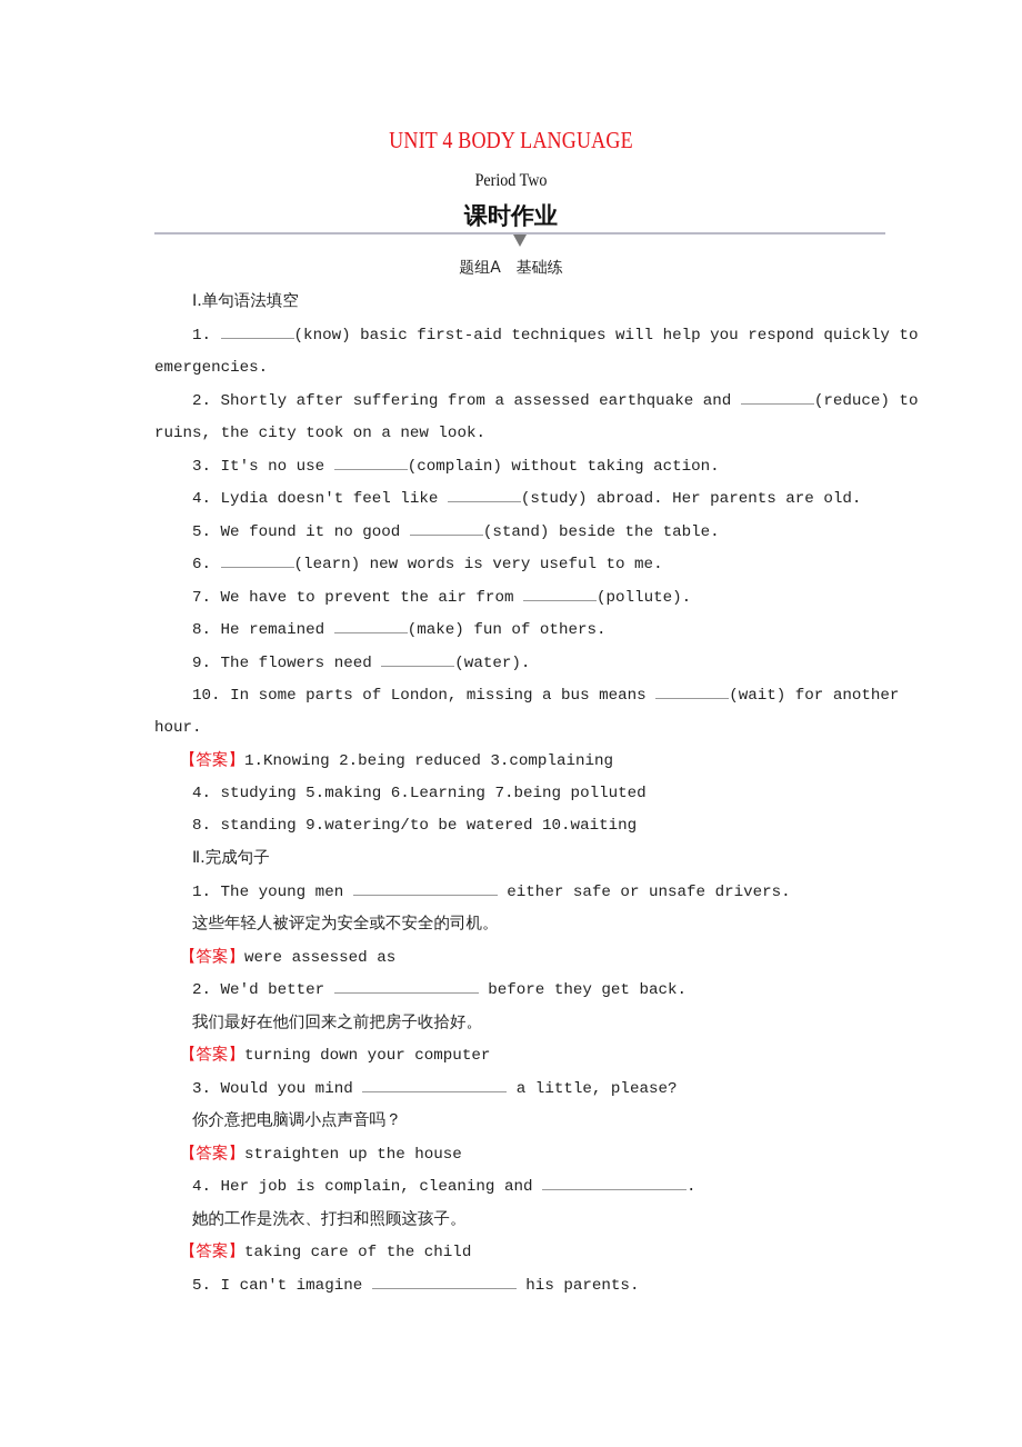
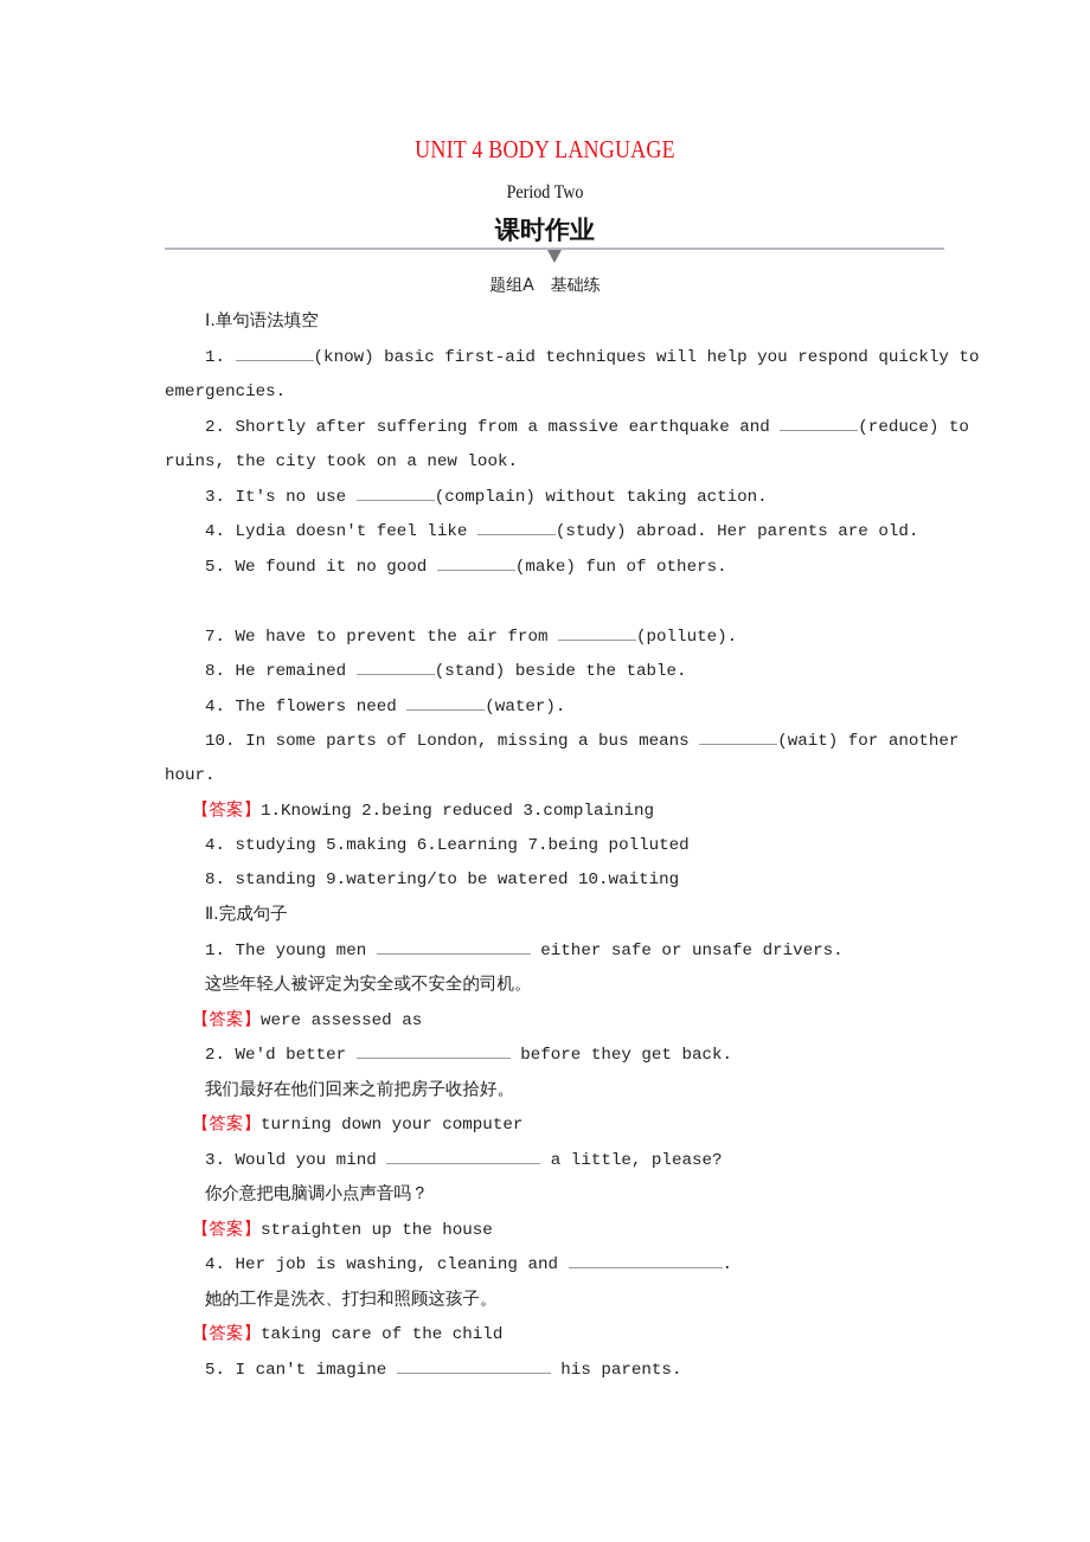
  UNIT 4 BODY LANGUAGE
  Period Two
  课时作业
  题组A 基础练
  Ⅰ.单句语法填空
  1. (know) basic first-aid techniques will help you respond quickly to
  emergencies.
- 2. Shortly after suffering from a assessed earthquake and (reduce) to
+ 2. Shortly after suffering from a massive earthquake and (reduce) to
  ruins, the city took on a new look.
  3. It's no use (complain) without taking action.
  4. Lydia doesn't feel like (study) abroad. Her parents are old.
- 5. We found it no good (stand) beside the table.
+ 5. We found it no good (make) fun of others.
- 6. (learn) new words is very useful to me.
  7. We have to prevent the air from (pollute).
- 8. He remained (make) fun of others.
+ 8. He remained (stand) beside the table.
- 9. The flowers need (water).
+ 4. The flowers need (water).
  10. In some parts of London, missing a bus means (wait) for another
  hour.
  【答案】1.Knowing 2.being reduced 3.complaining
  4. studying 5.making 6.Learning 7.being polluted
  8. standing 9.watering/to be watered 10.waiting
  Ⅱ.完成句子
  1. The young men either safe or unsafe drivers.
  这些年轻人被评定为安全或不安全的司机。
  【答案】were assessed as
  2. We'd better before they get back.
  我们最好在他们回来之前把房子收拾好。
  【答案】turning down your computer
  3. Would you mind a little, please?
  你介意把电脑调小点声音吗？
  【答案】straighten up the house
- 4. Her job is complain, cleaning and .
+ 4. Her job is washing, cleaning and .
  她的工作是洗衣、打扫和照顾这孩子。
  【答案】taking care of the child
  5. I can't imagine his parents.
